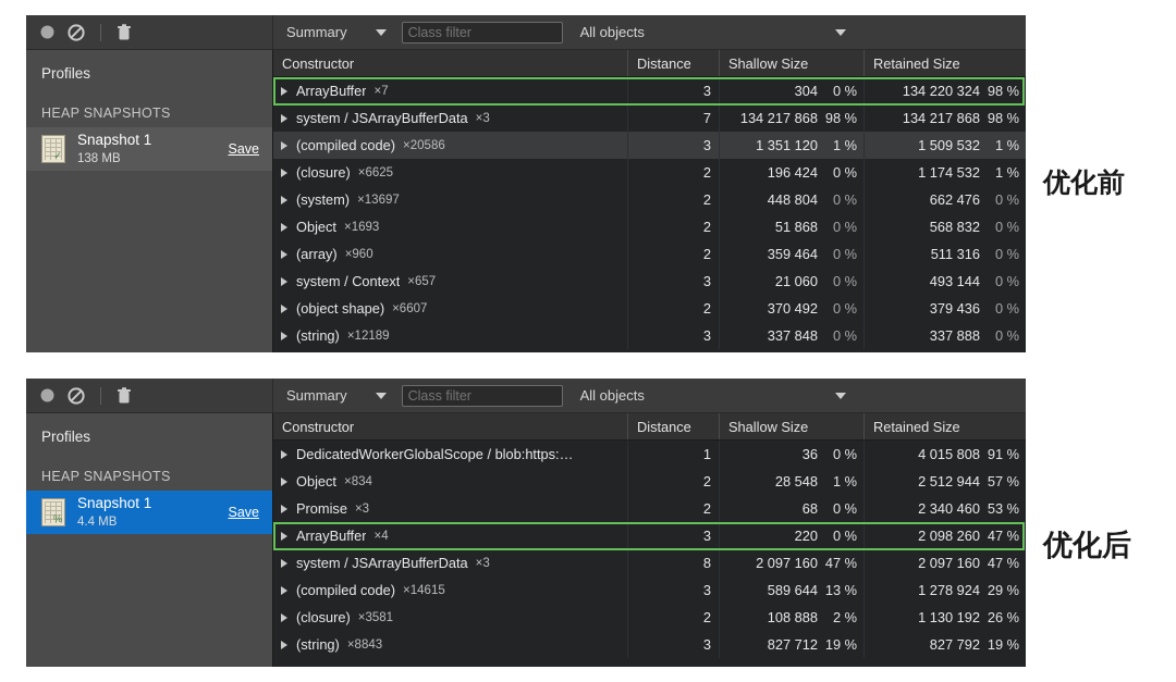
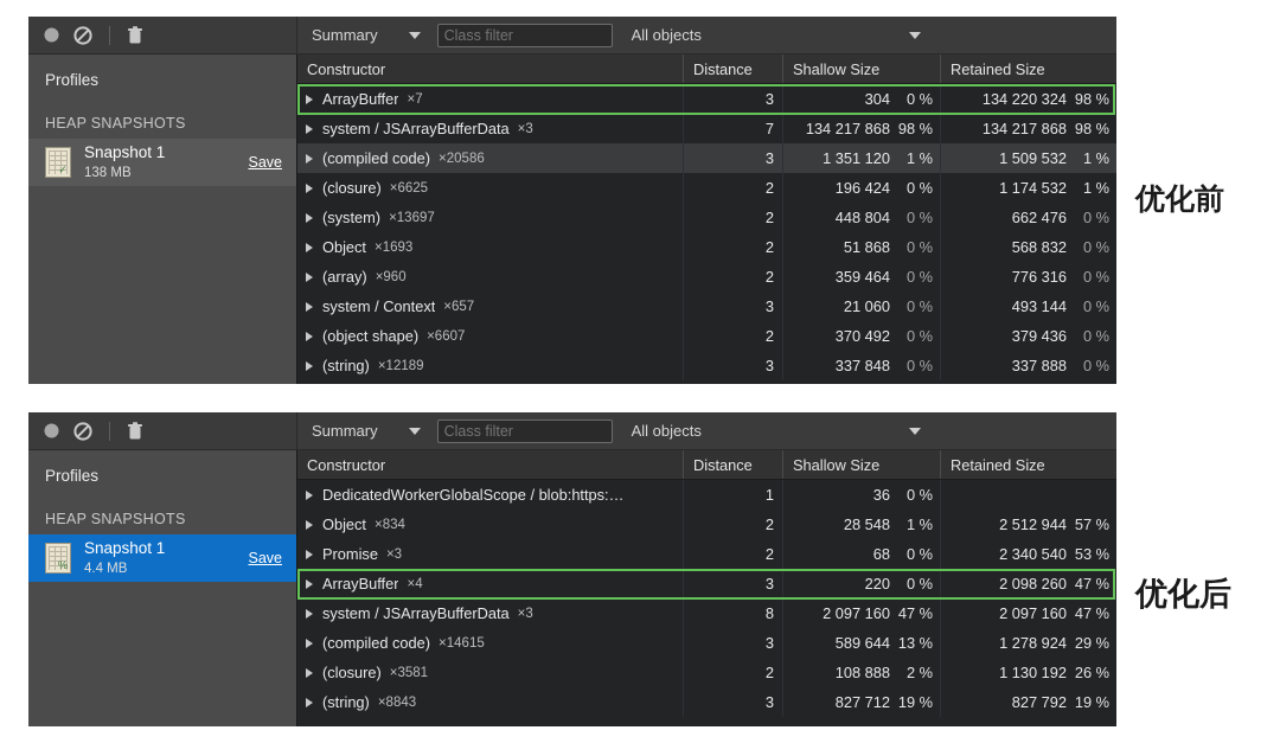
  Summary
  Class filter
  All objects
  Profiles
  HEAP SNAPSHOTS
  ✓
  Snapshot 1
  138 MB
  Save
  Constructor
  Distance
  Shallow Size
  Retained Size
  ArrayBuffer
  ×7
  3
  304
  0 %
  134 220 324
  98 %
  system / JSArrayBufferData
  ×3
  7
  134 217 868
  98 %
  134 217 868
  98 %
  (compiled code)
  ×20586
  3
  1 351 120
  1 %
  1 509 532
  1 %
  (closure)
  ×6625
  2
  196 424
  0 %
  1 174 532
  1 %
  (system)
  ×13697
  2
  448 804
  0 %
  662 476
  0 %
  Object
  ×1693
  2
  51 868
  0 %
  568 832
  0 %
  (array)
  ×960
  2
  359 464
  0 %
- 511 316
+ 776 316
  0 %
  system / Context
  ×657
  3
  21 060
  0 %
  493 144
  0 %
  (object shape)
  ×6607
  2
  370 492
  0 %
  379 436
  0 %
  (string)
  ×12189
  3
  337 848
  0 %
  337 888
  0 %
  Summary
  Class filter
  All objects
  Profiles
  HEAP SNAPSHOTS
  %
  Snapshot 1
  4.4 MB
  Save
  Constructor
  Distance
  Shallow Size
  Retained Size
  DedicatedWorkerGlobalScope / blob:https:…
  1
  36
  0 %
- 4 015 808
- 91 %
  Object
  ×834
  2
  28 548
  1 %
  2 512 944
  57 %
  Promise
  ×3
  2
  68
  0 %
- 2 340 460
+ 2 340 540
  53 %
  ArrayBuffer
  ×4
  3
  220
  0 %
  2 098 260
  47 %
  system / JSArrayBufferData
  ×3
  8
  2 097 160
  47 %
  2 097 160
  47 %
  (compiled code)
  ×14615
  3
  589 644
  13 %
  1 278 924
  29 %
  (closure)
  ×3581
  2
  108 888
  2 %
  1 130 192
  26 %
  (string)
  ×8843
  3
  827 712
  19 %
  827 792
  19 %
  优化前
  优化后
